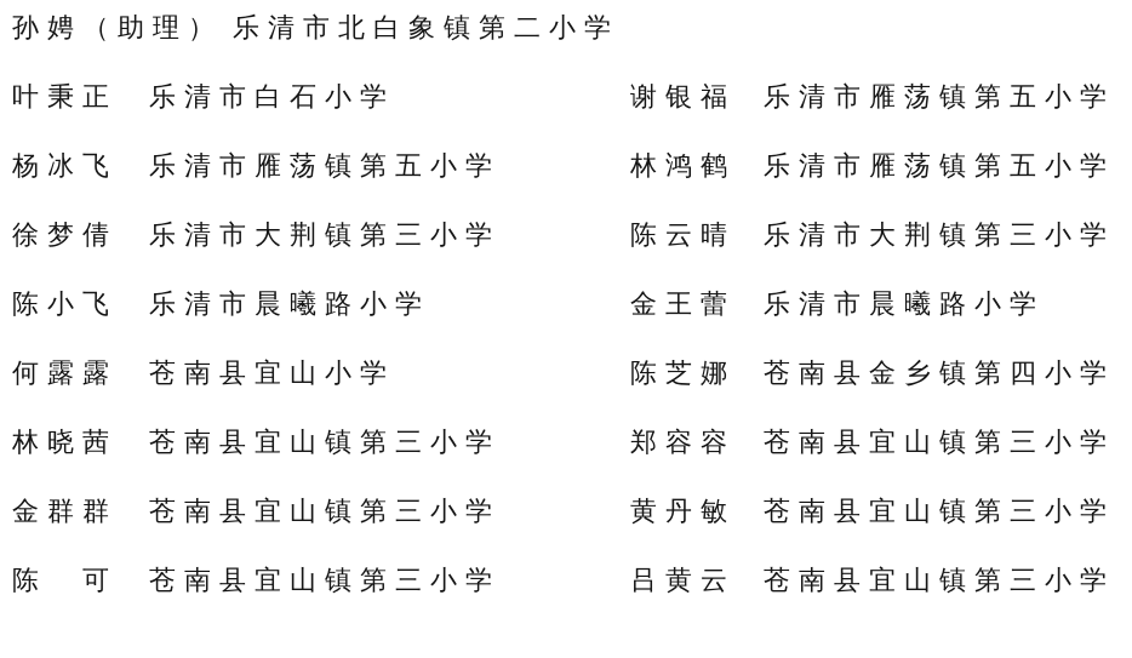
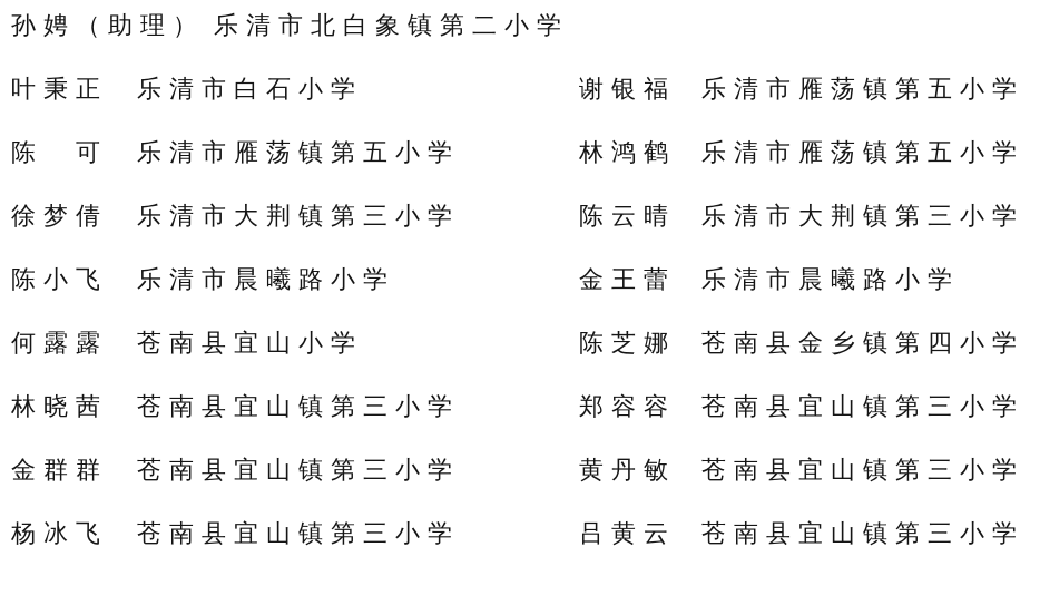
  孙娉（助理） 乐清市北白象镇第二小学
  叶秉正
  乐清市白石小学
  谢银福
  乐清市雁荡镇第五小学
- 杨冰飞
+ 陈 可
  乐清市雁荡镇第五小学
  林鸿鹤
  乐清市雁荡镇第五小学
  徐梦倩
  乐清市大荆镇第三小学
  陈云晴
  乐清市大荆镇第三小学
  陈小飞
  乐清市晨曦路小学
  金王蕾
  乐清市晨曦路小学
  何露露
  苍南县宜山小学
  陈芝娜
  苍南县金乡镇第四小学
  林晓茜
  苍南县宜山镇第三小学
  郑容容
  苍南县宜山镇第三小学
  金群群
  苍南县宜山镇第三小学
  黄丹敏
  苍南县宜山镇第三小学
- 陈 可
+ 杨冰飞
  苍南县宜山镇第三小学
  吕黄云
  苍南县宜山镇第三小学
